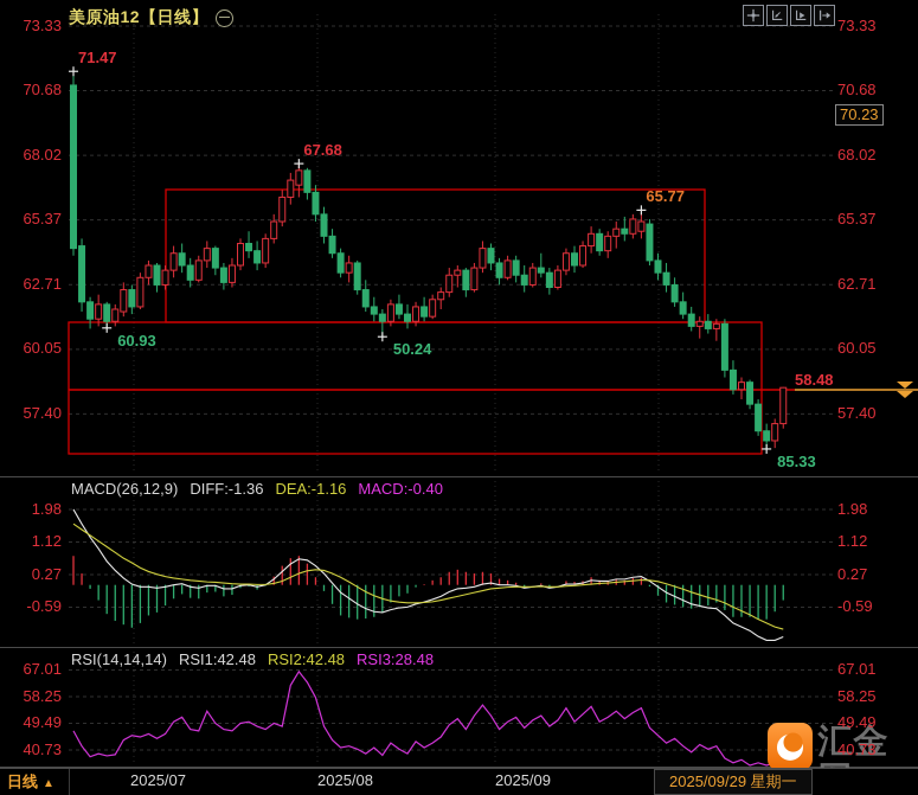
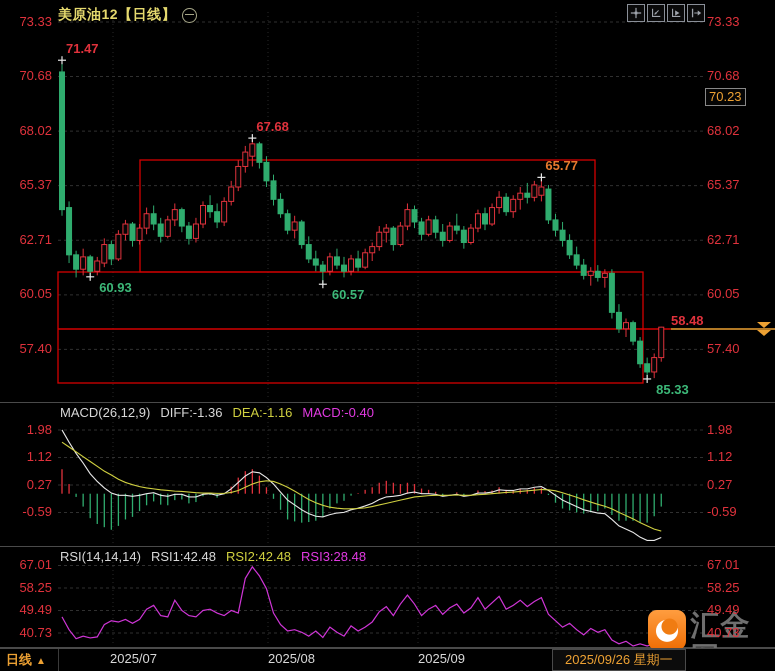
  美原油12【日线】
  73.33
  70.68
  68.02
  65.37
  62.71
  60.05
  57.40
  1.98
  1.12
  0.27
  -0.59
  67.01
  58.25
  49.49
  40.73
  73.33
  70.68
  68.02
  65.37
  62.71
  60.05
  57.40
  1.98
  1.12
  0.27
  -0.59
  67.01
  58.25
  49.49
  40.73
  70.23
  58.48
  MACD(26,12,9)
  DIFF:-1.36
  DEA:-1.16
  MACD:-0.40
  RSI(14,14,14)
  RSI1:42.48
  RSI2:42.48
  RSI3:28.48
  日线 ▲
  2025/07
  2025/08
  2025/09
- 2025/09/29 星期一
+ 2025/09/26 星期一
  71.47
  67.68
  65.77
  60.93
- 50.24
+ 60.57
  85.33
